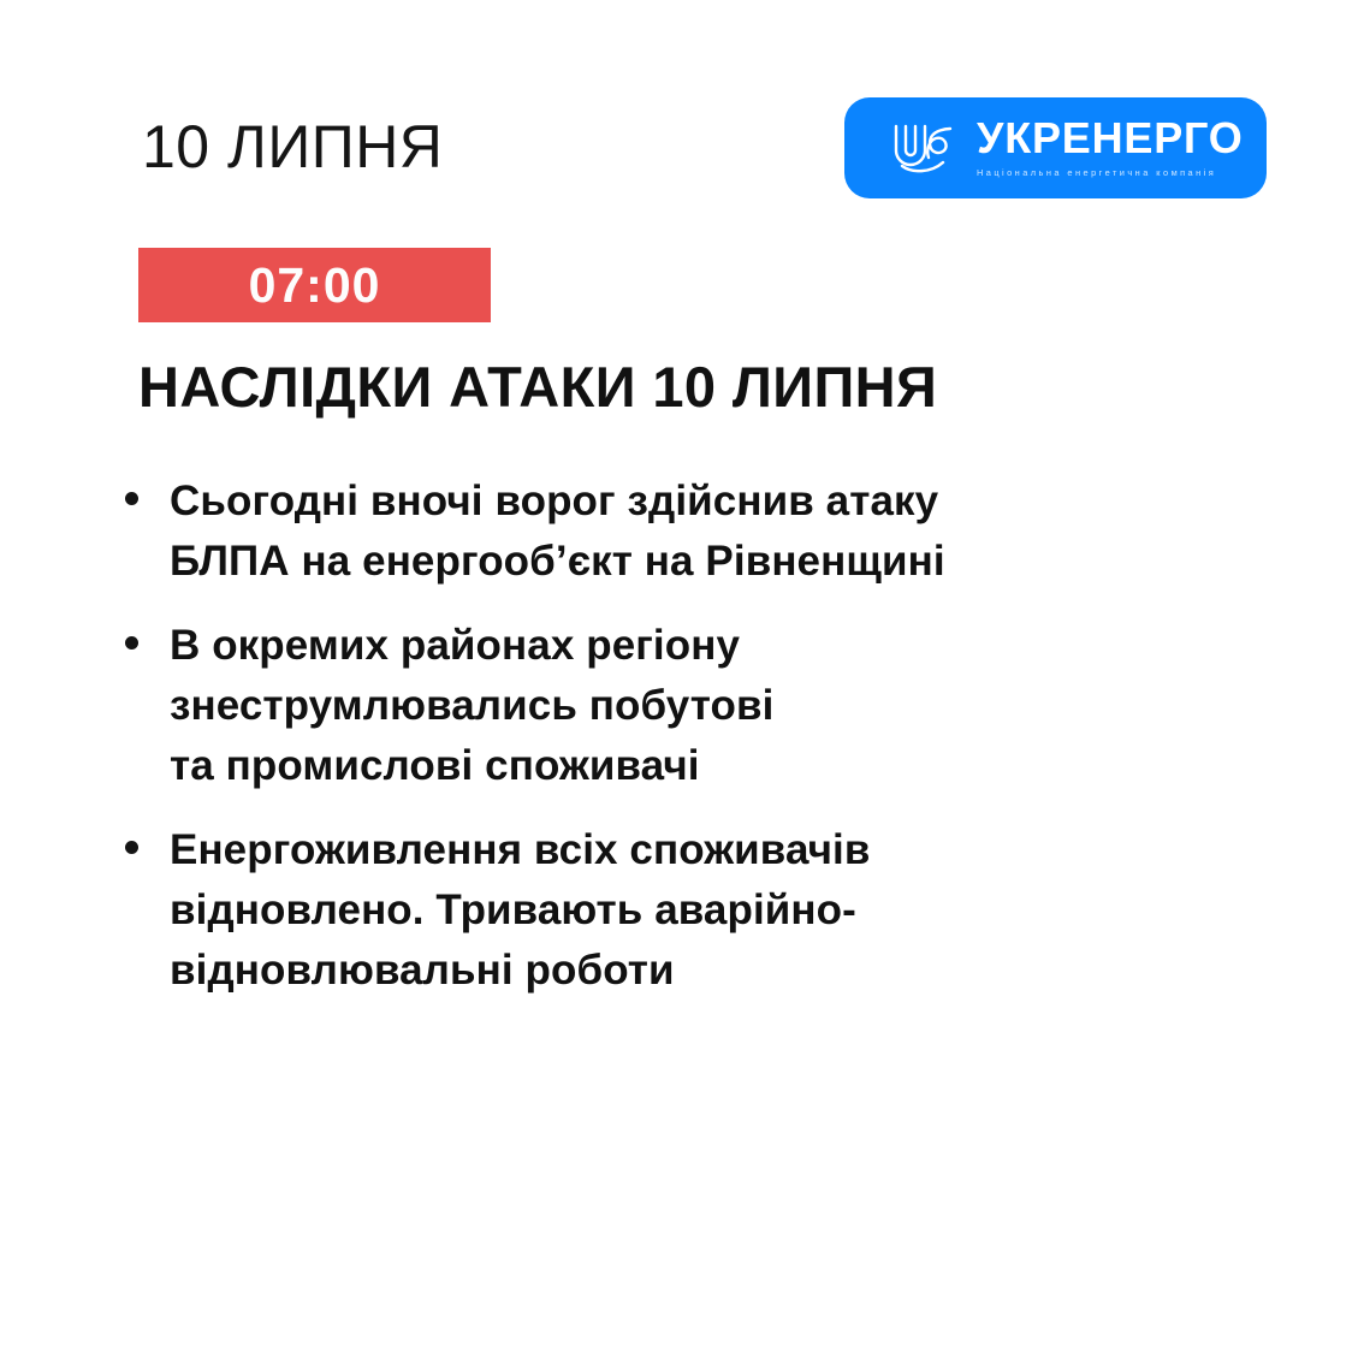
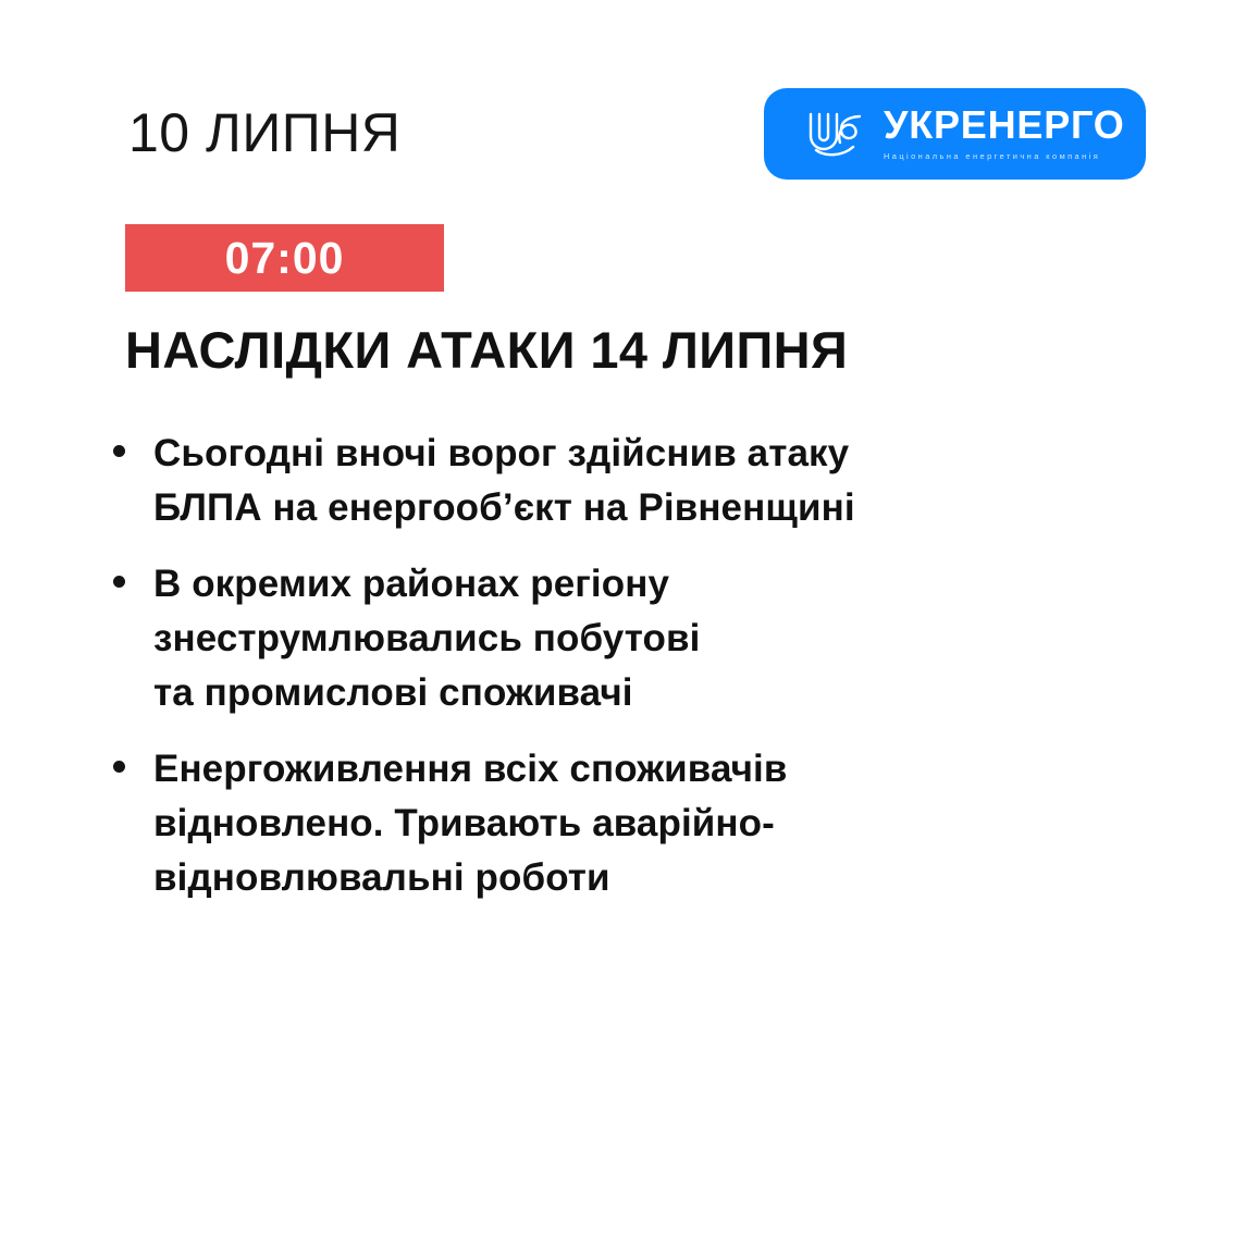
  10 ЛИПНЯ
  УКРЕНЕРГО
  Національна енергетична компанія
  07:00
- НАСЛІДКИ АТАКИ 10 ЛИПНЯ
+ НАСЛІДКИ АТАКИ 14 ЛИПНЯ
  Сьогодні вночі ворог здійснив атаку
  БЛПА на енергооб’єкт на Рівненщині
  В окремих районах регіону
  знеструмлювались побутові
  та промислові споживачі
  Енергоживлення всіх споживачів
  відновлено. Тривають аварійно-
  відновлювальні роботи
